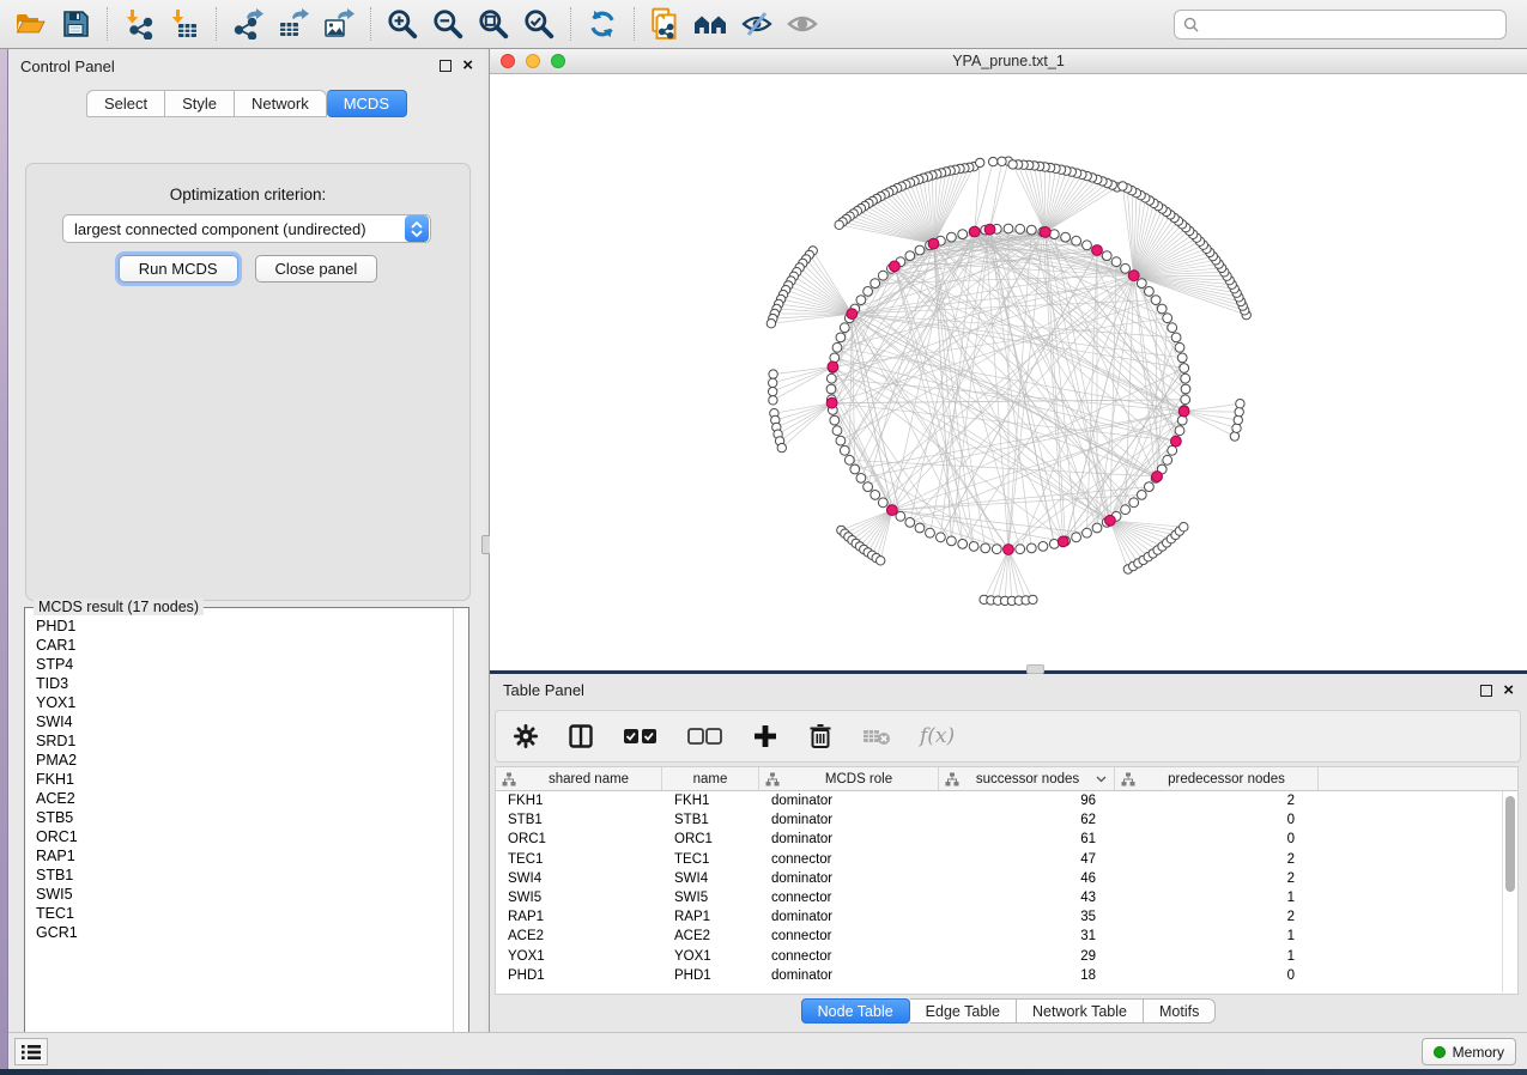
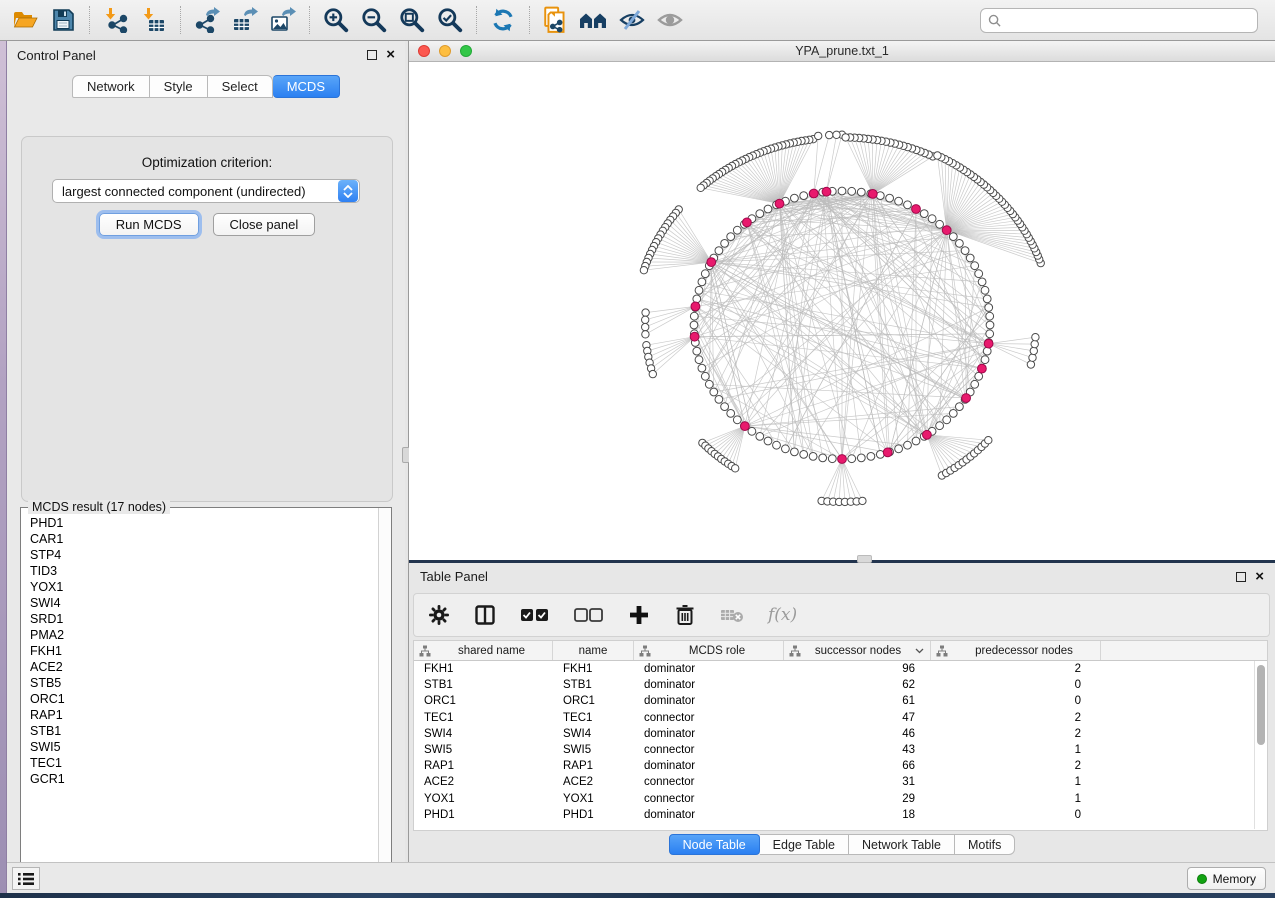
  Control Panel
  ×
- Select
+ Network
  Style
- Network
+ Select
  MCDS
  Optimization criterion:
  largest connected component (undirected)
  Run MCDS
  Close panel
  MCDS result (17 nodes)
  PHD1
  CAR1
  STP4
  TID3
  YOX1
  SWI4
  SRD1
  PMA2
  FKH1
  ACE2
  STB5
  ORC1
  RAP1
  STB1
  SWI5
  TEC1
  GCR1
  YPA_prune.txt_1
  Table Panel
  ×
  f(x)
  shared name
  name
  MCDS role
  successor nodes
  predecessor nodes
  FKH1
  FKH1
  dominator
  96
  2
  STB1
  STB1
  dominator
  62
  0
  ORC1
  ORC1
  dominator
  61
  0
  TEC1
  TEC1
  connector
  47
  2
  SWI4
  SWI4
  dominator
  46
  2
  SWI5
  SWI5
  connector
  43
  1
  RAP1
  RAP1
  dominator
- 35
+ 66
  2
  ACE2
  ACE2
  connector
  31
  1
  YOX1
  YOX1
  connector
  29
  1
  PHD1
  PHD1
  dominator
  18
  0
  Node Table
  Edge Table
  Network Table
  Motifs
  Memory
